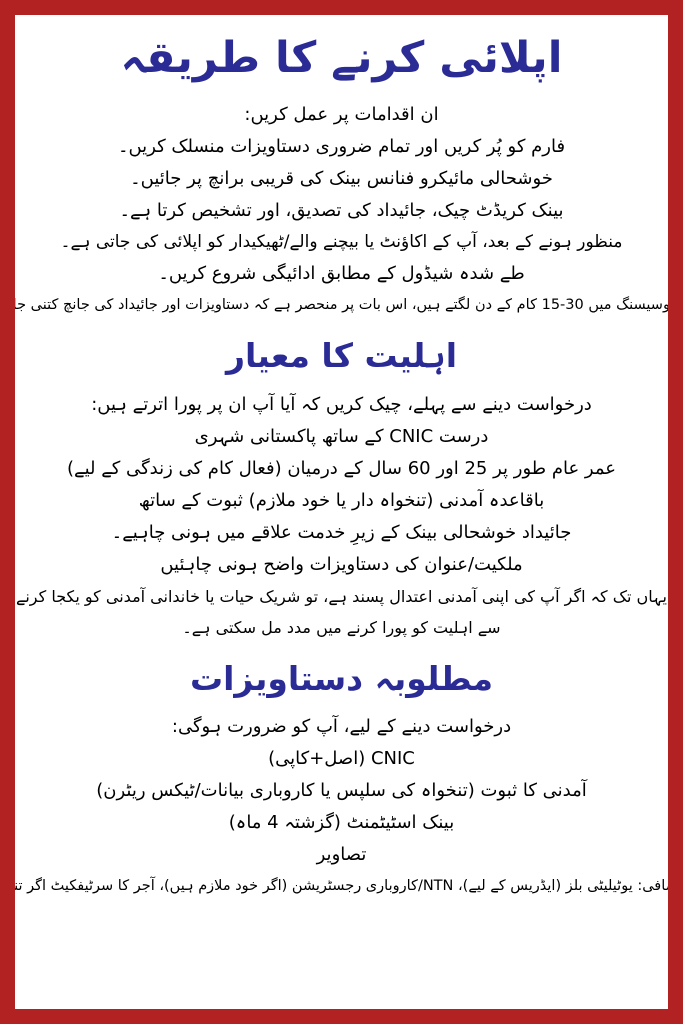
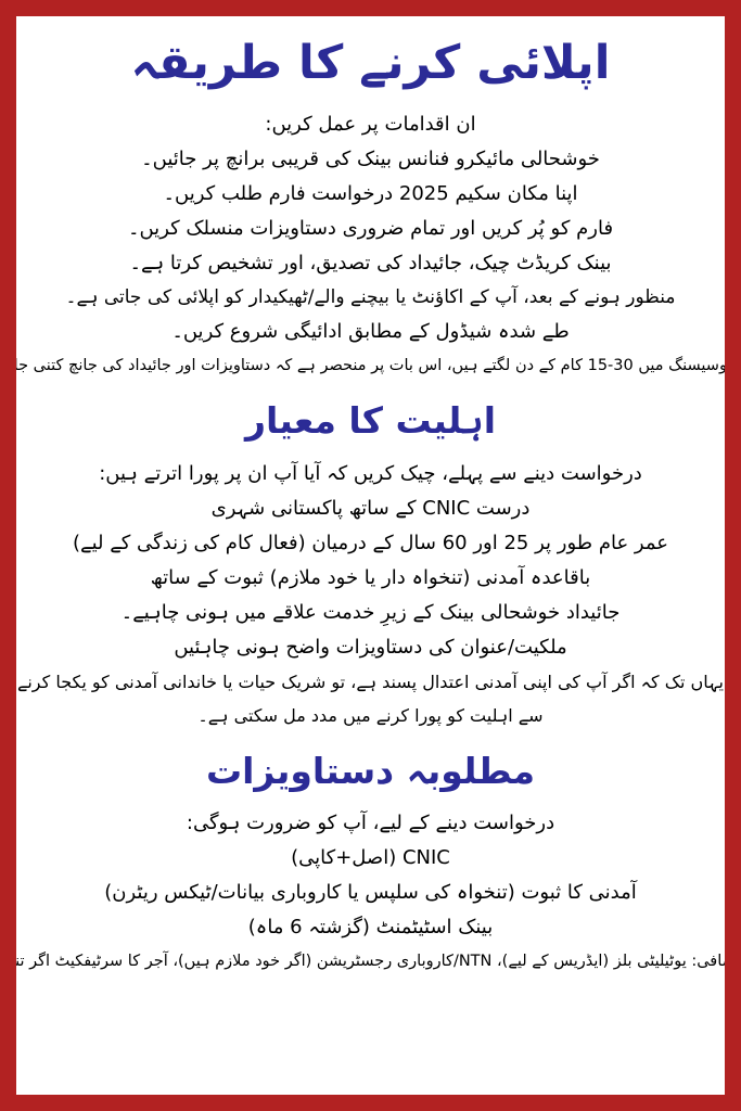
  اپلائی کرنے کا طریقہ
  ان اقدامات پر عمل کریں:
- فارم کو پُر کریں اور تمام ضروری دستاویزات منسلک کریں۔
+ خوشحالی مائیکرو فنانس بینک کی قریبی برانچ پر جائیں۔
+ اپنا مکان سکیم 2025 درخواست فارم طلب کریں۔
- خوشحالی مائیکرو فنانس بینک کی قریبی برانچ پر جائیں۔
+ فارم کو پُر کریں اور تمام ضروری دستاویزات منسلک کریں۔
  بینک کریڈٹ چیک، جائیداد کی تصدیق، اور تشخیص کرتا ہے۔
  منظور ہونے کے بعد، آپ کے اکاؤنٹ یا بیچنے والے/ٹھیکیدار کو اپلائی کی جاتی ہے۔
  طے شدہ شیڈول کے مطابق ادائیگی شروع کریں۔
  وسیسنگ میں 30-15 کام کے دن لگتے ہیں، اس بات پر منحصر ہے کہ دستاویزات اور جائیداد کی جانچ کتنی جل
  اہلیت کا معیار
  درخواست دینے سے پہلے، چیک کریں کہ آیا آپ ان پر پورا اترتے ہیں:
  درست CNIC کے ساتھ پاکستانی شہری
  عمر عام طور پر 25 اور 60 سال کے درمیان (فعال کام کی زندگی کے لیے)
  باقاعدہ آمدنی (تنخواہ دار یا خود ملازم) ثبوت کے ساتھ
  جائیداد خوشحالی بینک کے زیرِ خدمت علاقے میں ہونی چاہیے۔
  ملکیت/عنوان کی دستاویزات واضح ہونی چاہئیں
  یہاں تک کہ اگر آپ کی اپنی آمدنی اعتدال پسند ہے، تو شریک حیات یا خاندانی آمدنی کو یکجا کرنے سے اہلیت کو پورا کرنے میں مدد مل سکتی ہے۔
  مطلوبہ دستاویزات
  درخواست دینے کے لیے، آپ کو ضرورت ہوگی:
  CNIC (اصل+کاپی)
  آمدنی کا ثبوت (تنخواہ کی سلپس یا کاروباری بیانات/ٹیکس ریٹرن)
- بینک اسٹیٹمنٹ (گزشتہ 4 ماہ)
+ بینک اسٹیٹمنٹ (گزشتہ 6 ماہ)
- تصاویر
  ضافی: یوٹیلیٹی بلز (ایڈریس کے لیے)، NTN/کاروباری رجسٹریشن (اگر خود ملازم ہیں)، آجر کا سرٹیفکیٹ اگر تن
